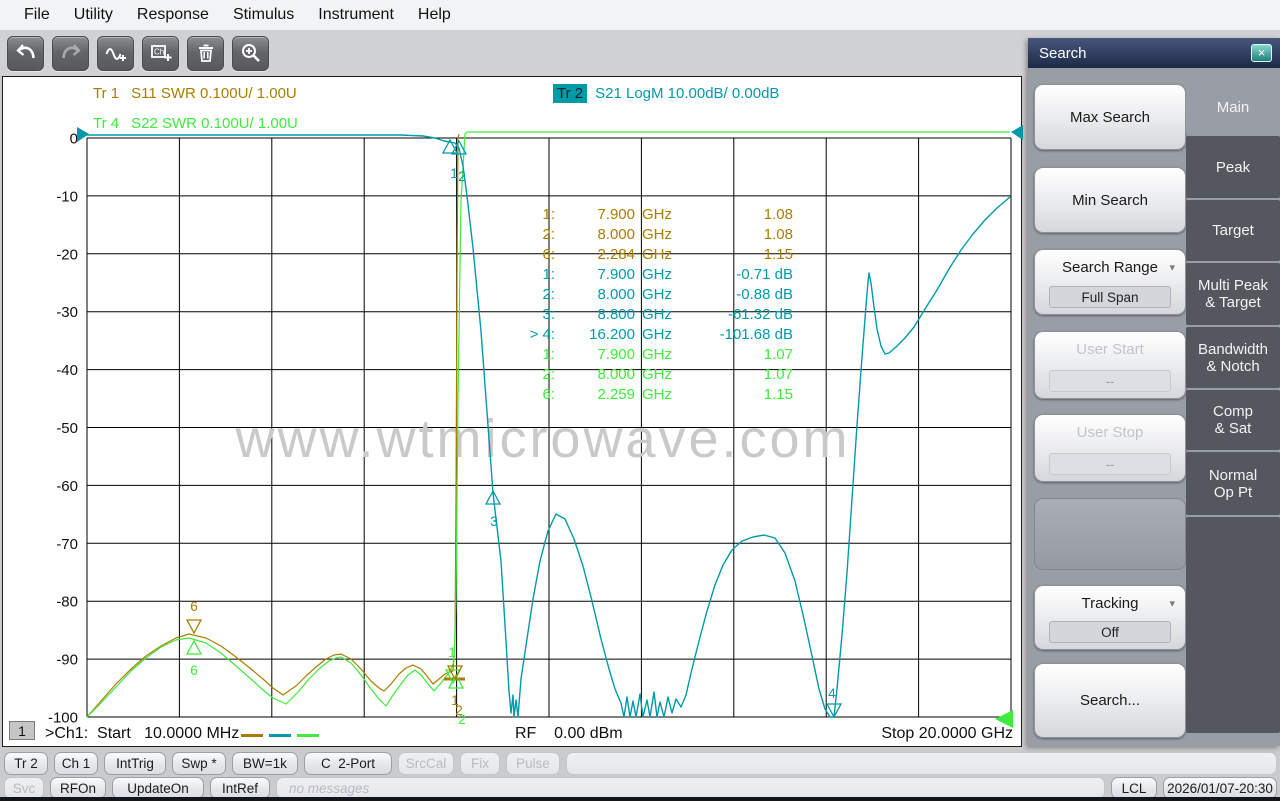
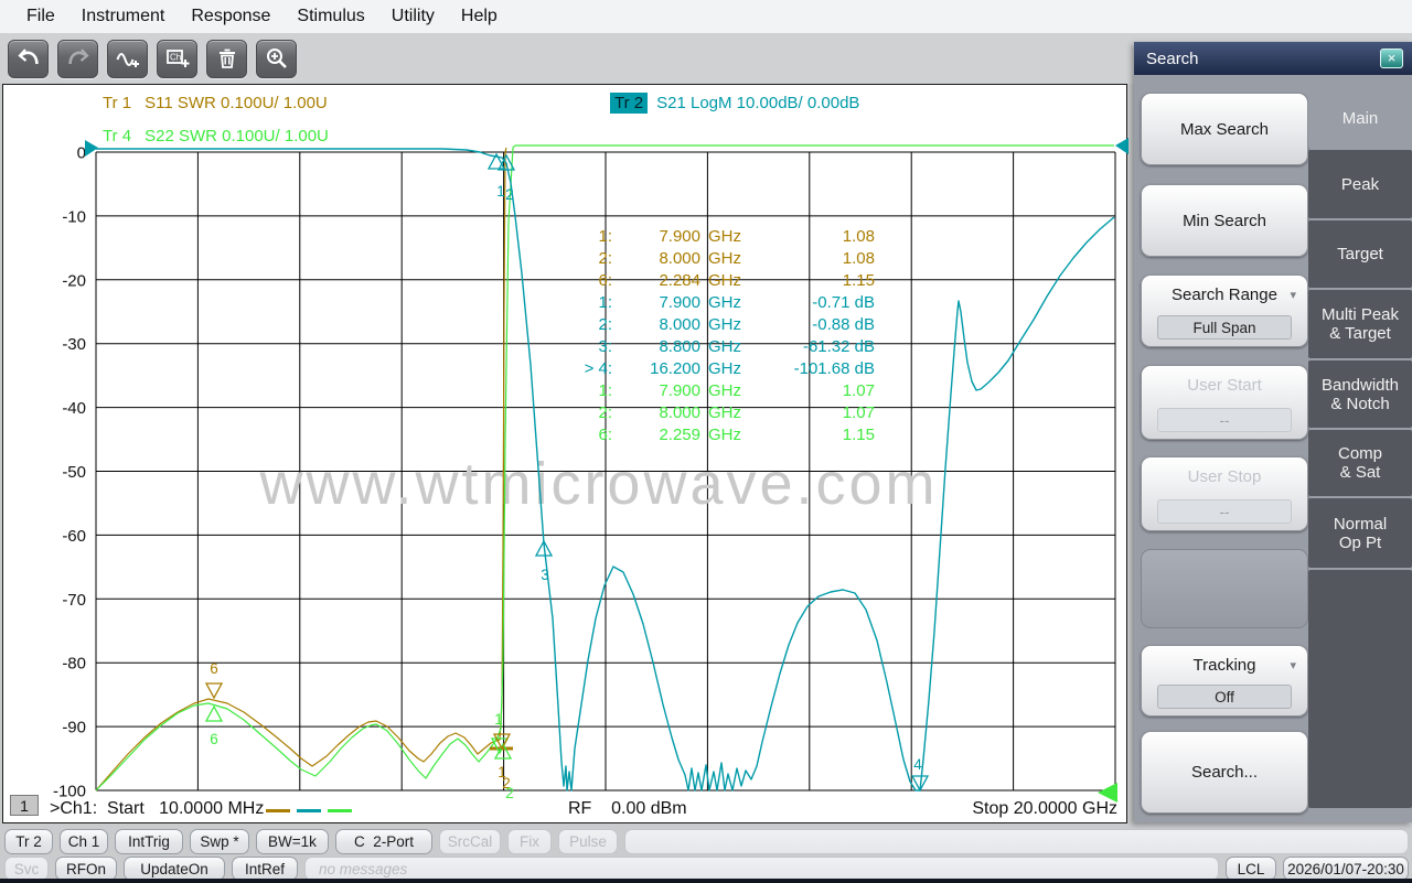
  File
- Utility
+ Instrument
  Response
  Stimulus
- Instrument
+ Utility
  Help
  Ch
  Tr 1 S11 SWR 0.100U/ 1.00U
  Tr 2 S21 LogM 10.00dB/ 0.00dB
  Tr 4 S22 SWR 0.100U/ 1.00U
  0
  -10
  -20
  -30
  -40
  -50
  -60
  -70
  -80
  -90
  -100
  www.wtmicrowave.com
  1
  2
  3
  4
  6
  6
  1
  1
  2
  2
  1:
  7.900
  GHz
  1.08
  2:
  8.000
  GHz
  1.08
  6:
  2.284
  GHz
  1.15
  1:
  7.900
  GHz
  -0.71 dB
  2:
  8.000
  GHz
  -0.88 dB
  3:
  8.800
  GHz
  -61.32 dB
  > 4:
  16.200
  GHz
  -101.68 dB
  1:
  7.900
  GHz
  1.07
  2:
  8.000
  GHz
  1.07
  6:
  2.259
  GHz
  1.15
  1
  >Ch1: Start 10.0000 MHz
  RF 0.00 dBm
  Stop 20.0000 GHz
  Search
  ×
  Max Search
  Min Search
  Search Range
  ▾
  Full Span
  User Start
  --
  User Stop
  --
  Tracking
  ▾
  Off
  Search...
  Main
  Peak
  Target
  Multi Peak
  & Target
  Bandwidth
  & Notch
  Comp
  & Sat
  Normal
  Op Pt
  Tr 2
  Ch 1
  IntTrig
  Swp *
  BW=1k
  C 2-Port
  SrcCal
  Fix
  Pulse
  Svc
  RFOn
  UpdateOn
  IntRef
  no messages
  LCL
  2026/01/07-20:30
